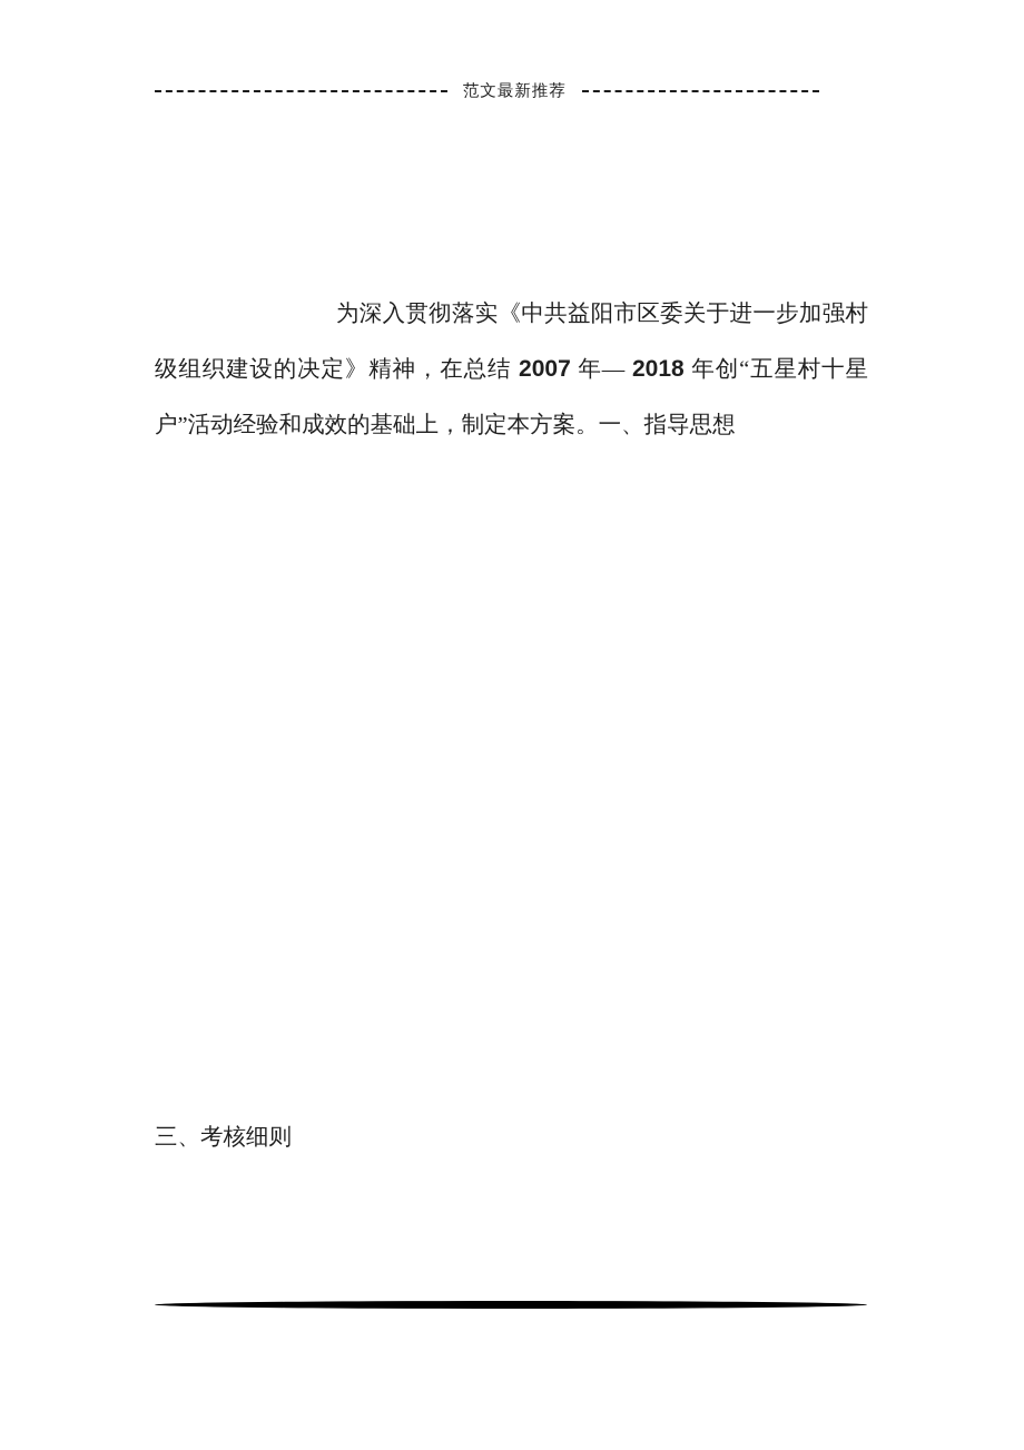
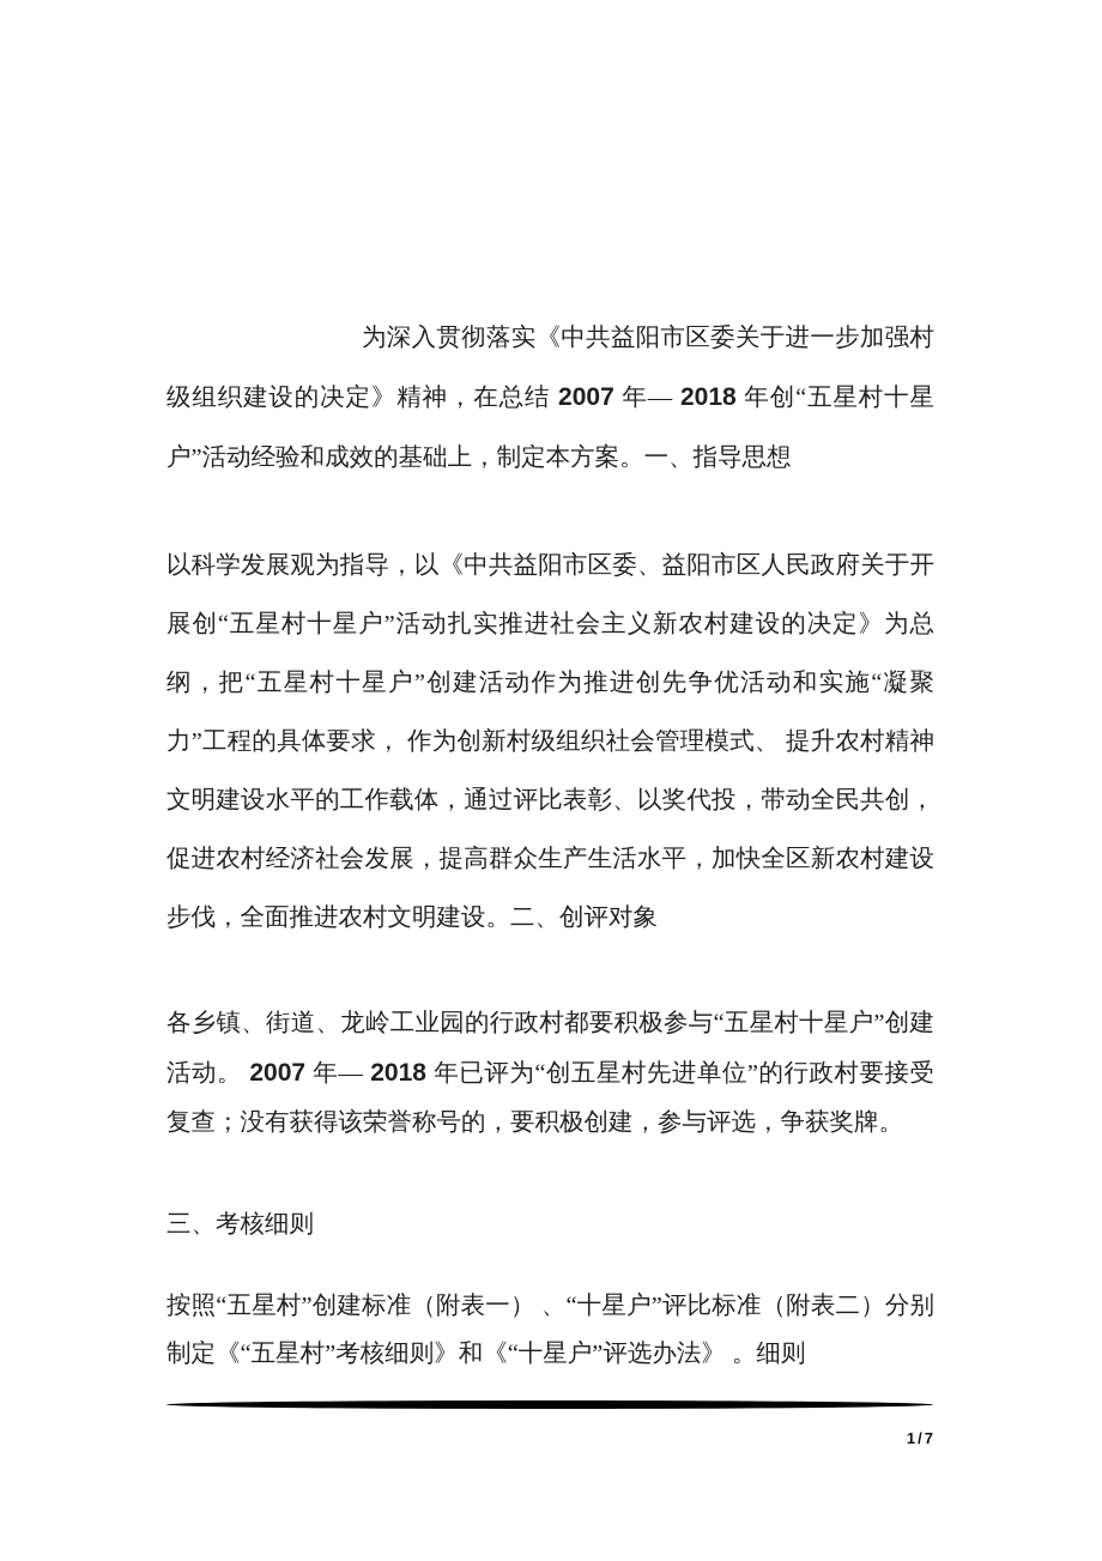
- 范文最新推荐
  为深入贯彻落实《中共益阳市区委关于进一步加强村级组织建设的决定》精神，在总结 2007 年— 2018 年创“五星村十星户”活动经验和成效的基础上，制定本方案。一、指导思想
+ 以科学发展观为指导，以《中共益阳市区委、益阳市区人民政府关于开展创“五星村十星户”活动扎实推进社会主义新农村建设的决定》为总纲，把“五星村十星户”创建活动作为推进创先争优活动和实施“凝聚力”工程的具体要求， 作为创新村级组织社会管理模式、 提升农村精神文明建设水平的工作载体，通过评比表彰、以奖代投，带动全民共创，促进农村经济社会发展，提高群众生产生活水平，加快全区新农村建设步伐，全面推进农村文明建设。二、创评对象
+ 各乡镇、街道、龙岭工业园的行政村都要积极参与“五星村十星户”创建活动。 2007 年— 2018 年已评为“创五星村先进单位”的行政村要接受复查；没有获得该荣誉称号的，要积极创建，参与评选，争获奖牌。
  三、考核细则
+ 按照“五星村”创建标准（附表一） 、“十星户”评比标准（附表二）分别制定《“五星村”考核细则》和《“十星户”评选办法》 。细则
+ 1/7
